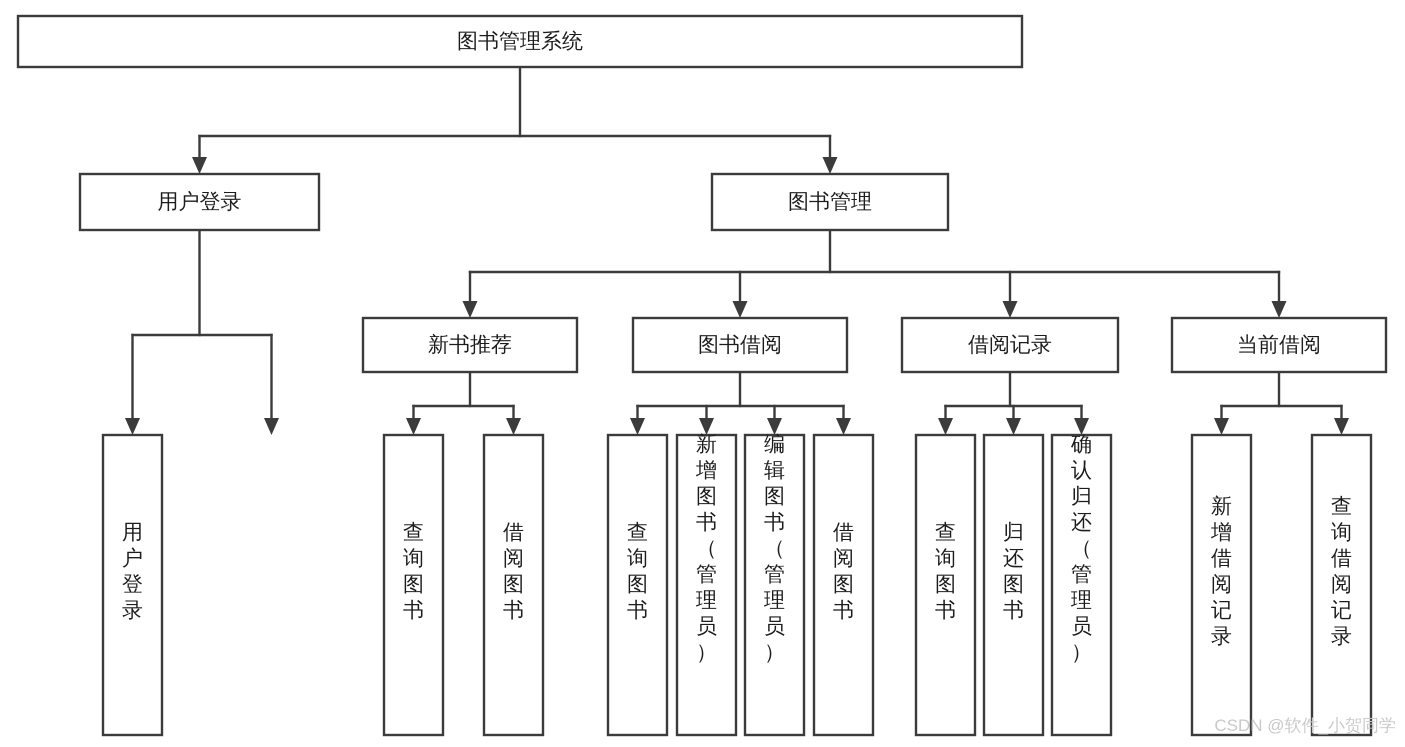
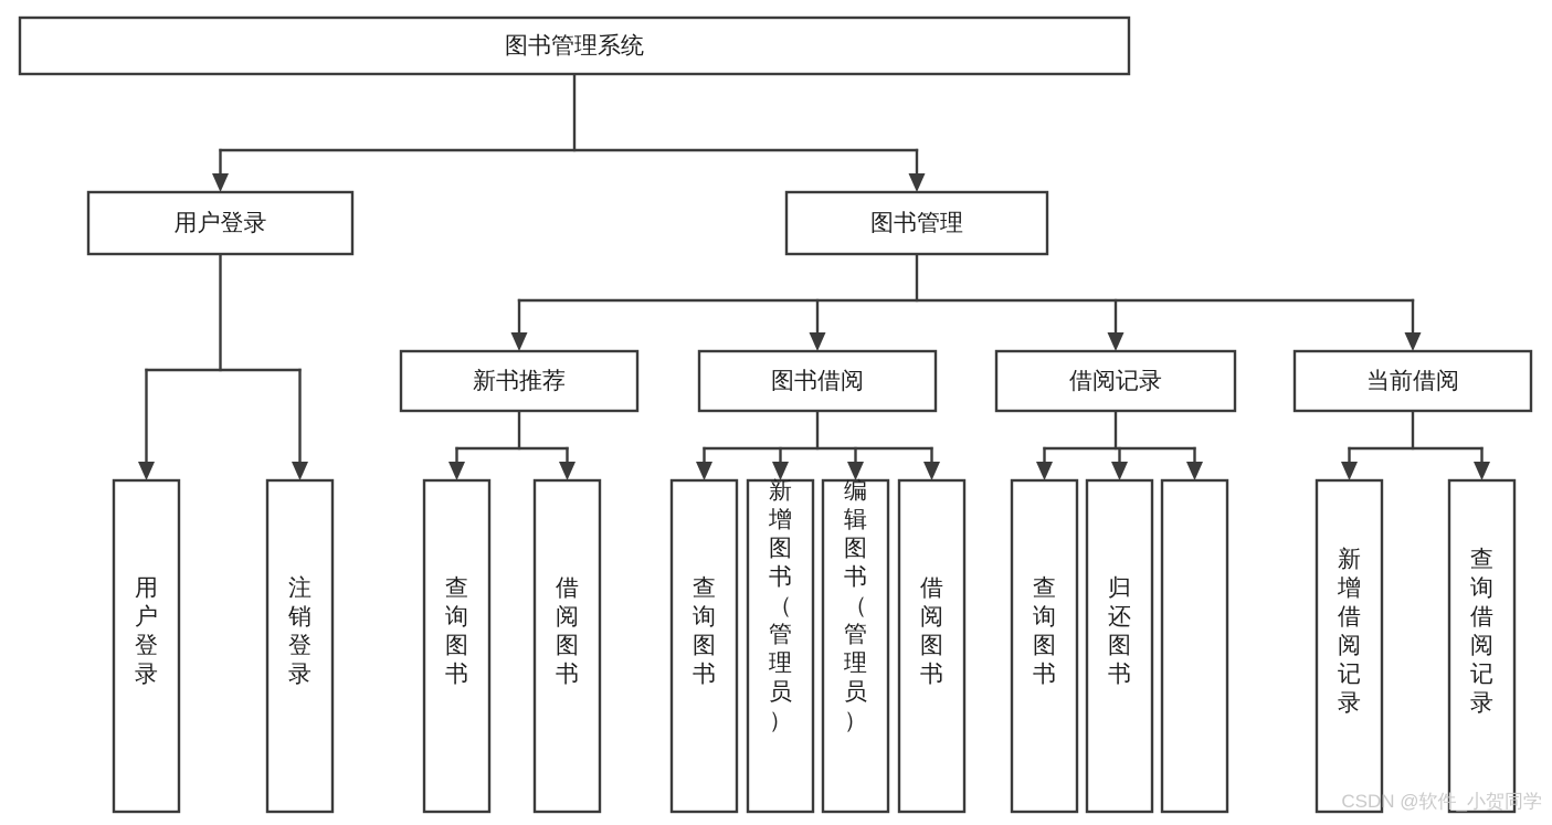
  图书管理系统
  用户登录
  图书管理
  用户登录
+ 注销登录
  新书推荐
  查询图书
  借阅图书
  图书借阅
  查询图书
  新增图书（管理员）
  编辑图书（管理员）
  借阅图书
  借阅记录
  查询图书
  归还图书
- 确认归还（管理员）
  当前借阅
  新增借阅记录
  查询借阅记录
  CSDN @软件_小贺同学
